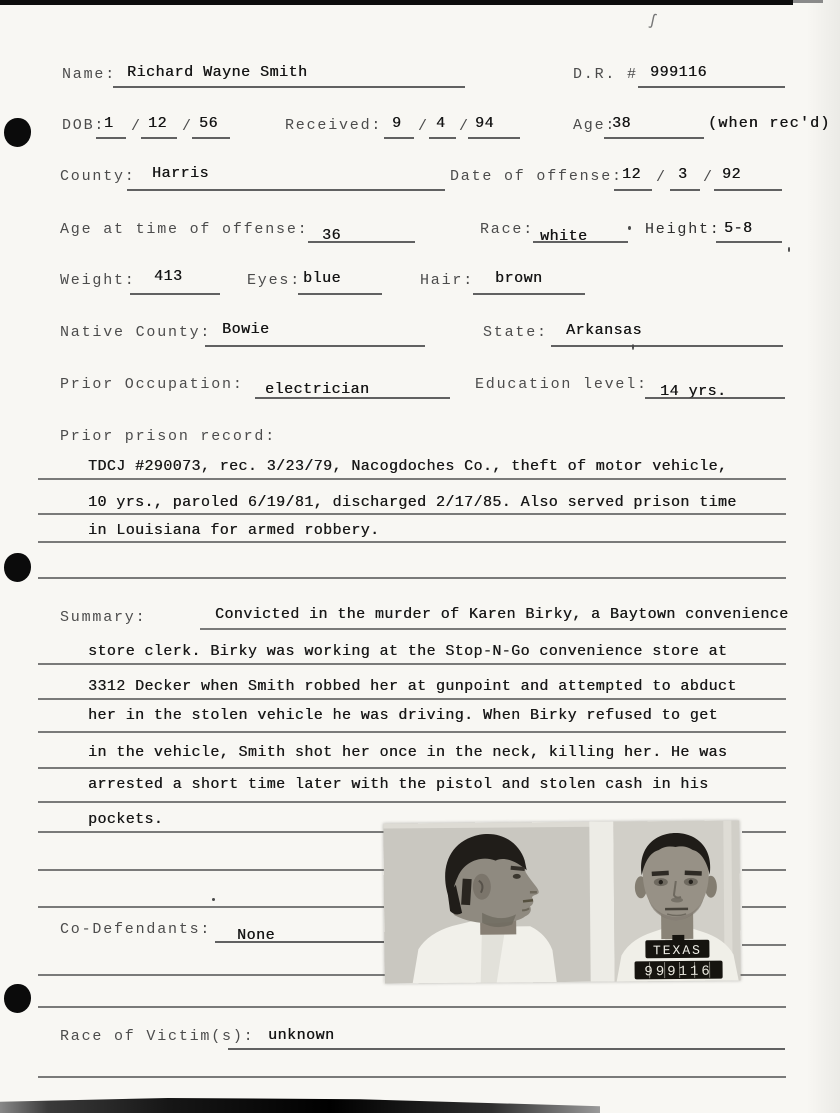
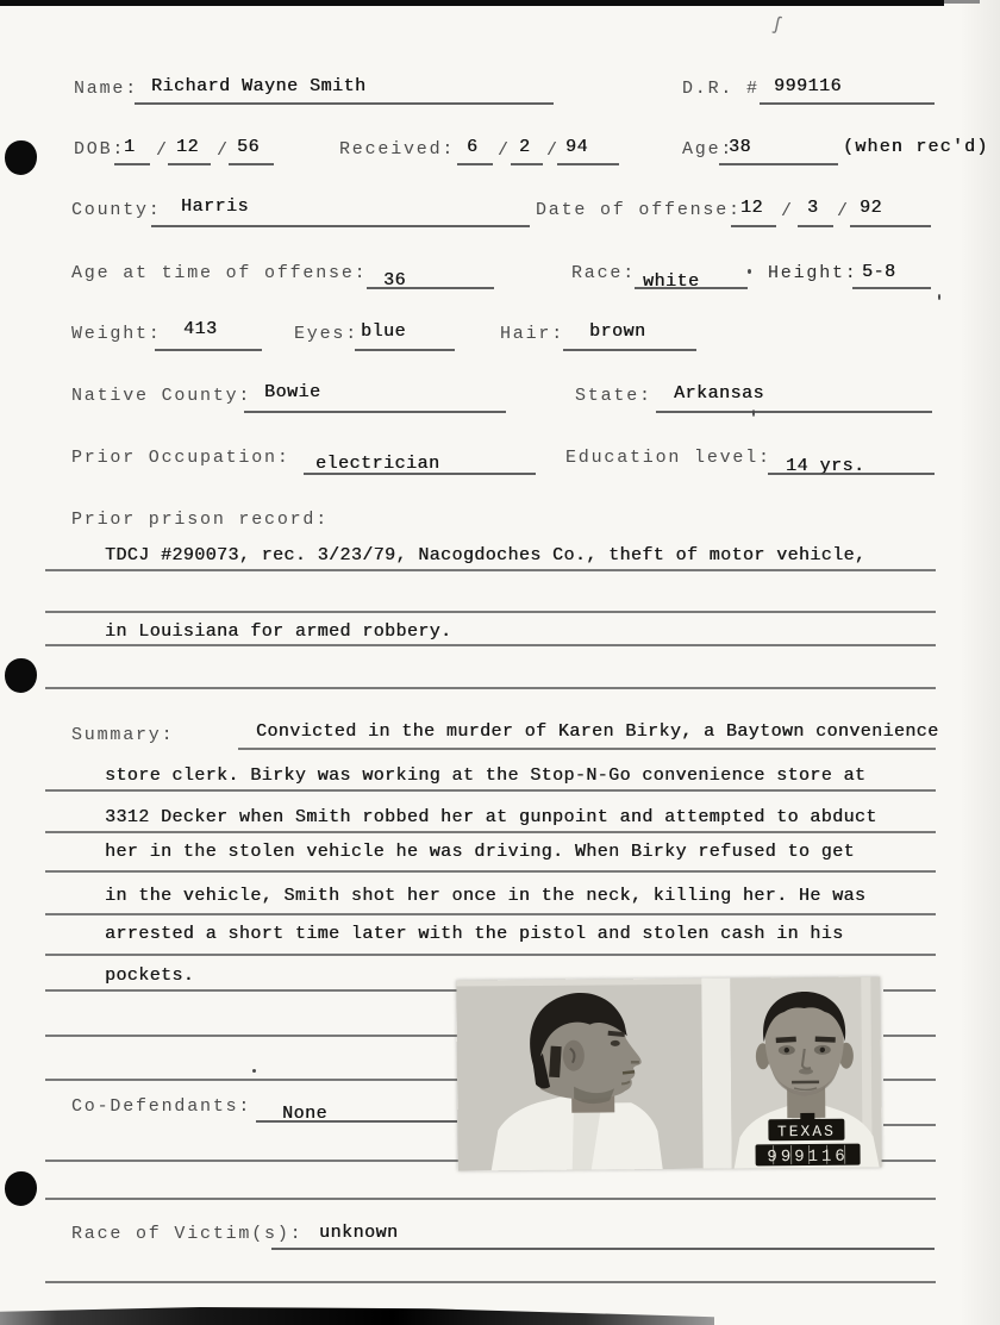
  Name:
  Richard Wayne Smith
  D.R. #
  999116
  DOB:
  1
  /
  12
  /
  56
  Received:
- 9
+ 6
  /
- 4
+ 2
  /
  94
  Age:
  38
  (when rec'd)
  County:
  Harris
  Date of offense:
  12
  /
  3
  /
  92
  Age at time of offense:
  36
  Race:
  white
  Height:
  5-8
  Weight:
  413
  Eyes:
  blue
  Hair:
  brown
  Native County:
  Bowie
  State:
  Arkansas
  Prior Occupation:
  electrician
  Education level:
  14 yrs.
  Prior prison record:
  TDCJ #290073, rec. 3/23/79, Nacogdoches Co., theft of motor vehicle,
- 10 yrs., paroled 6/19/81, discharged 2/17/85. Also served prison time
  in Louisiana for armed robbery.
  Summary:
  Convicted in the murder of Karen Birky, a Baytown convenience
  store clerk. Birky was working at the Stop-N-Go convenience store at
  3312 Decker when Smith robbed her at gunpoint and attempted to abduct
  her in the stolen vehicle he was driving. When Birky refused to get
  in the vehicle, Smith shot her once in the neck, killing her. He was
  arrested a short time later with the pistol and stolen cash in his
  pockets.
  Co-Defendants:
  None
  Race of Victim(s):
  unknown
  TEXAS
  999116
